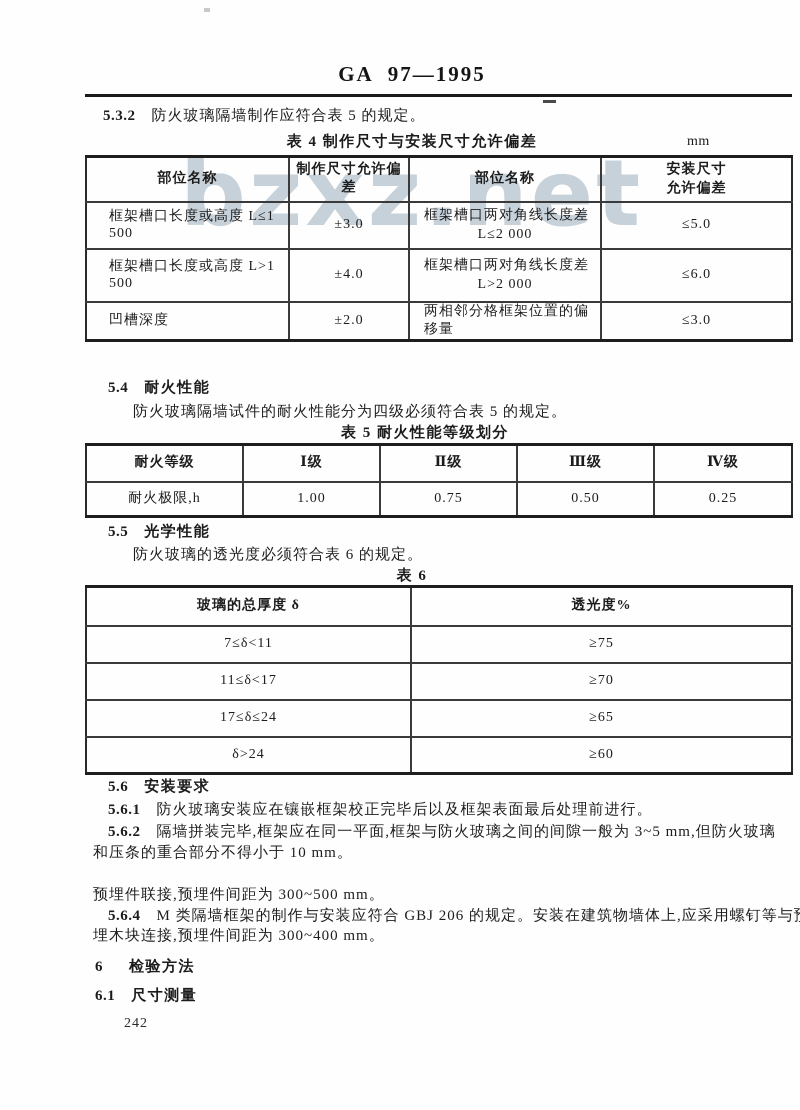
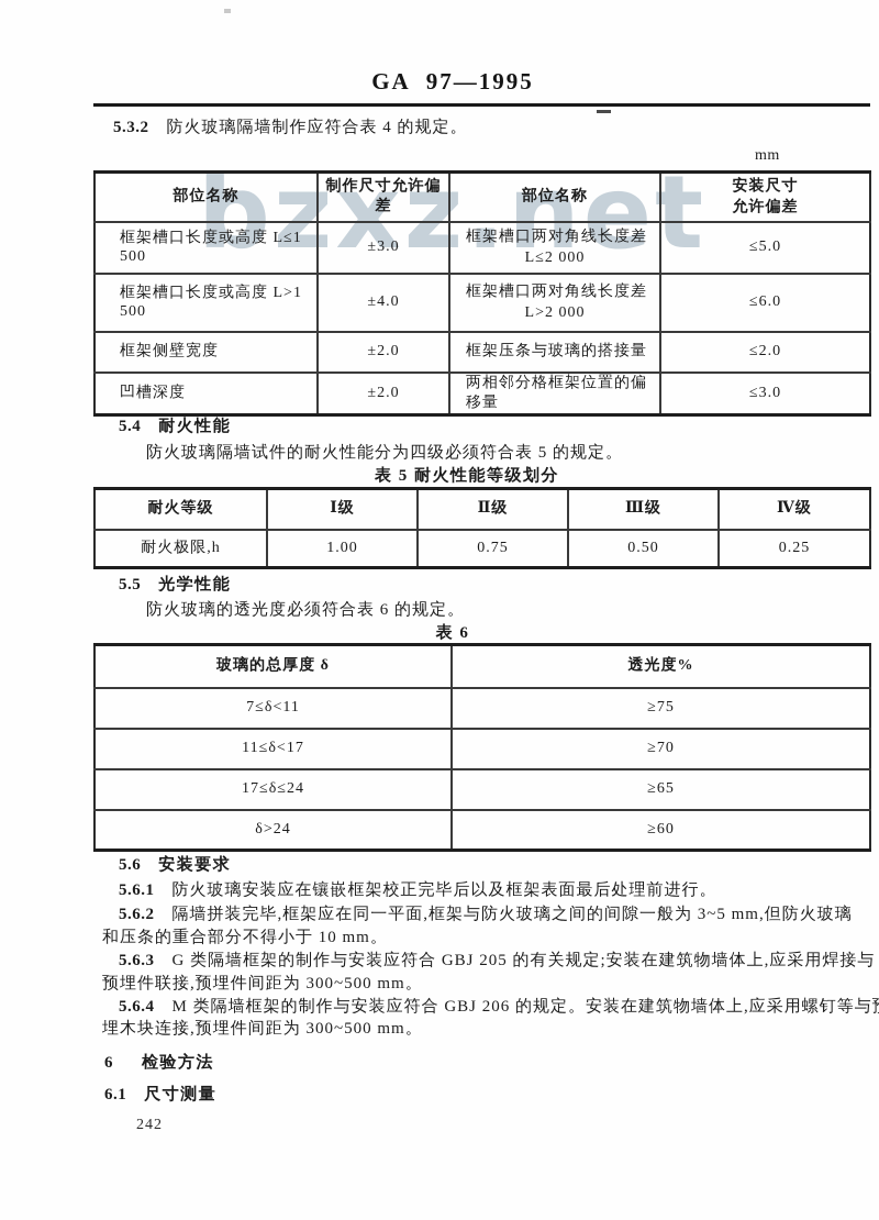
  GA 97—1995
  bzxz.net
- 5.3.2 防火玻璃隔墙制作应符合表 5 的规定。
+ 5.3.2 防火玻璃隔墙制作应符合表 4 的规定。
- 表 4 制作尺寸与安装尺寸允许偏差
  mm
  部位名称	制作尺寸允许偏差	部位名称	安装尺寸 允许偏差
  框架槽口长度或高度 L≤1 500	±3.0	框架槽口两对角线长度差 L≤2 000	≤5.0
  框架槽口长度或高度 L>1 500	±4.0	框架槽口两对角线长度差 L>2 000	≤6.0
+ 框架侧壁宽度	±2.0	框架压条与玻璃的搭接量	≤2.0
  凹槽深度	±2.0	两相邻分格框架位置的偏移量	≤3.0
  5.4 耐火性能
  防火玻璃隔墙试件的耐火性能分为四级必须符合表 5 的规定。
  表 5 耐火性能等级划分
  耐火等级	Ⅰ级	Ⅱ级	Ⅲ级	Ⅳ级
  耐火极限,h	1.00	0.75	0.50	0.25
  5.5 光学性能
  防火玻璃的透光度必须符合表 6 的规定。
  表 6
  玻璃的总厚度 δ	透光度%
  7≤δ<11	≥75
  11≤δ<17	≥70
  17≤δ≤24	≥65
  δ>24	≥60
  5.6 安装要求
  5.6.1 防火玻璃安装应在镶嵌框架校正完毕后以及框架表面最后处理前进行。
  5.6.2 隔墙拼装完毕,框架应在同一平面,框架与防火玻璃之间的间隙一般为 3~5 mm,但防火玻璃
  和压条的重合部分不得小于 10 mm。
+ 5.6.3 G 类隔墙框架的制作与安装应符合 GBJ 205 的有关规定;安装在建筑物墙体上,应采用焊接与
  预埋件联接,预埋件间距为 300~500 mm。
  5.6.4 M 类隔墙框架的制作与安装应符合 GBJ 206 的规定。安装在建筑物墙体上,应采用螺钉等与
- 埋木块连接,预埋件间距为 300~400 mm。
+ 埋木块连接,预埋件间距为 300~500 mm。
  6 检验方法
  6.1 尺寸测量
  242
